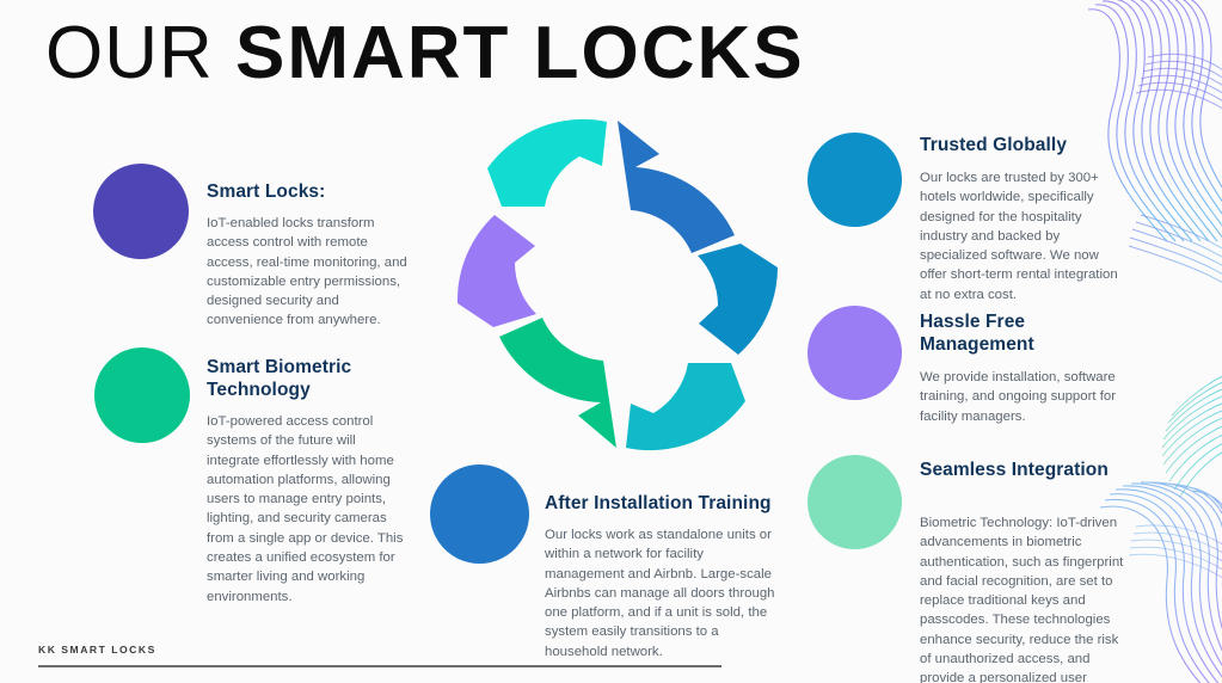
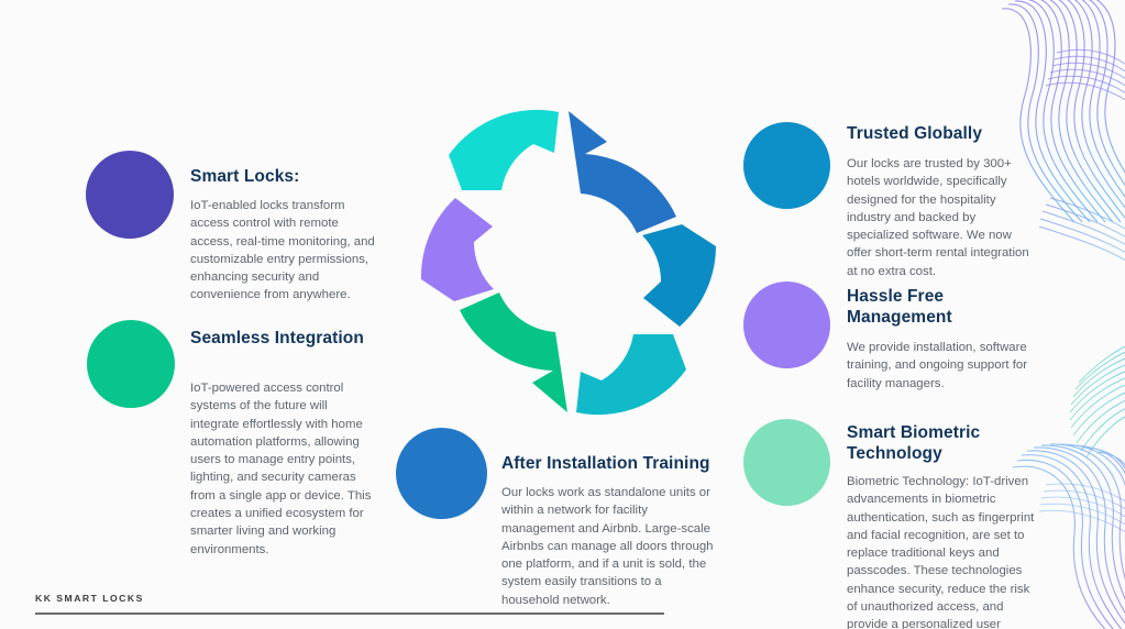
- OUR SMART LOCKS
  Smart Locks:
- IoT-enabled locks transform access control with remote access, real-time monitoring, and customizable entry permissions, designed security and convenience from anywhere.
+ IoT-enabled locks transform access control with remote access, real-time monitoring, and customizable entry permissions, enhancing security and convenience from anywhere.
- Smart Biometric Technology
+ Seamless Integration
  IoT-powered access control systems of the future will integrate effortlessly with home automation platforms, allowing users to manage entry points, lighting, and security cameras from a single app or device. This creates a unified ecosystem for smarter living and working environments.
  After Installation Training
  Our locks work as standalone units or within a network for facility management and Airbnb. Large-scale Airbnbs can manage all doors through one platform, and if a unit is sold, the system easily transitions to a household network.
  Trusted Globally
  Our locks are trusted by 300+ hotels worldwide, specifically designed for the hospitality industry and backed by specialized software. We now offer short-term rental integration at no extra cost.
  Hassle Free Management
  We provide installation, software training, and ongoing support for facility managers.
- Seamless Integration
+ Smart Biometric Technology
  Biometric Technology: IoT-driven advancements in biometric authentication, such as fingerprint and facial recognition, are set to replace traditional keys and passcodes. These technologies enhance security, reduce the risk of unauthorized access, and provide a personalized user
  KK SMART LOCKS
